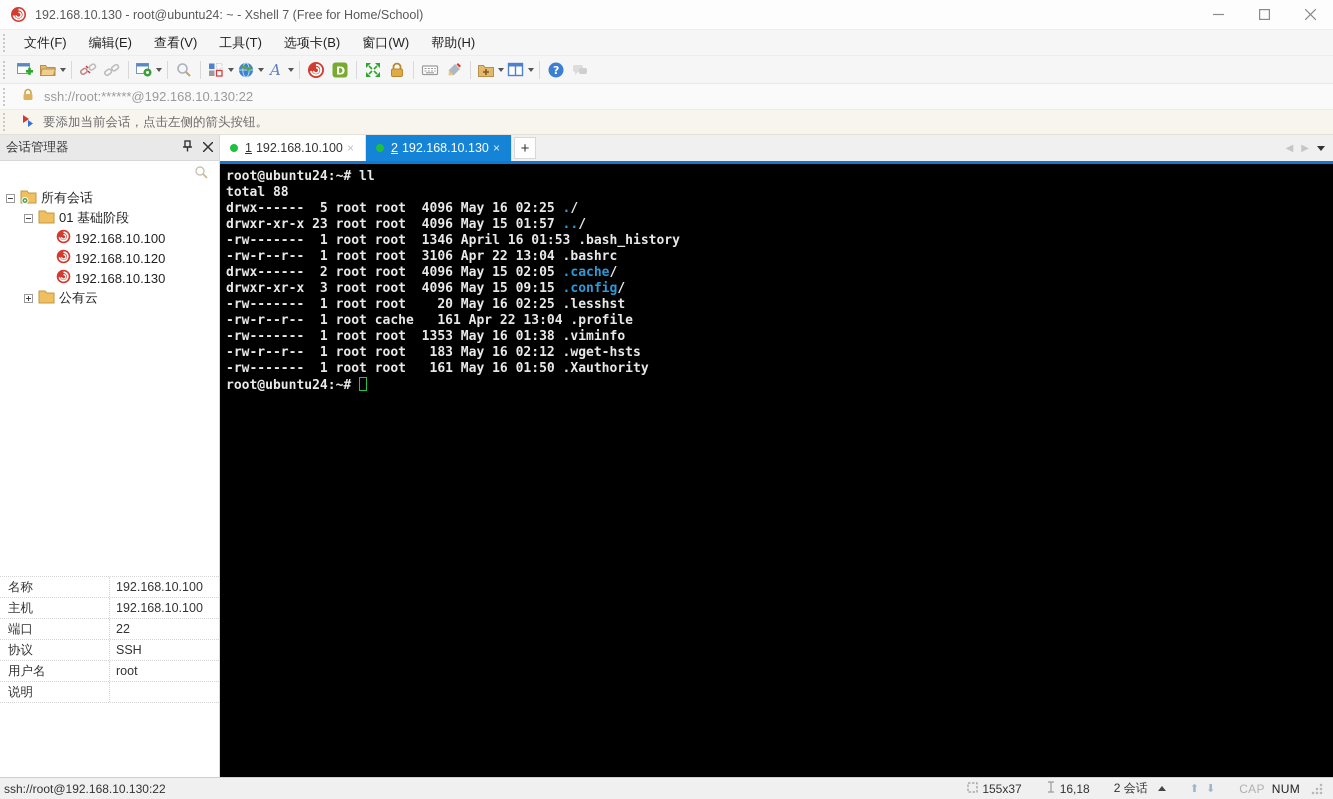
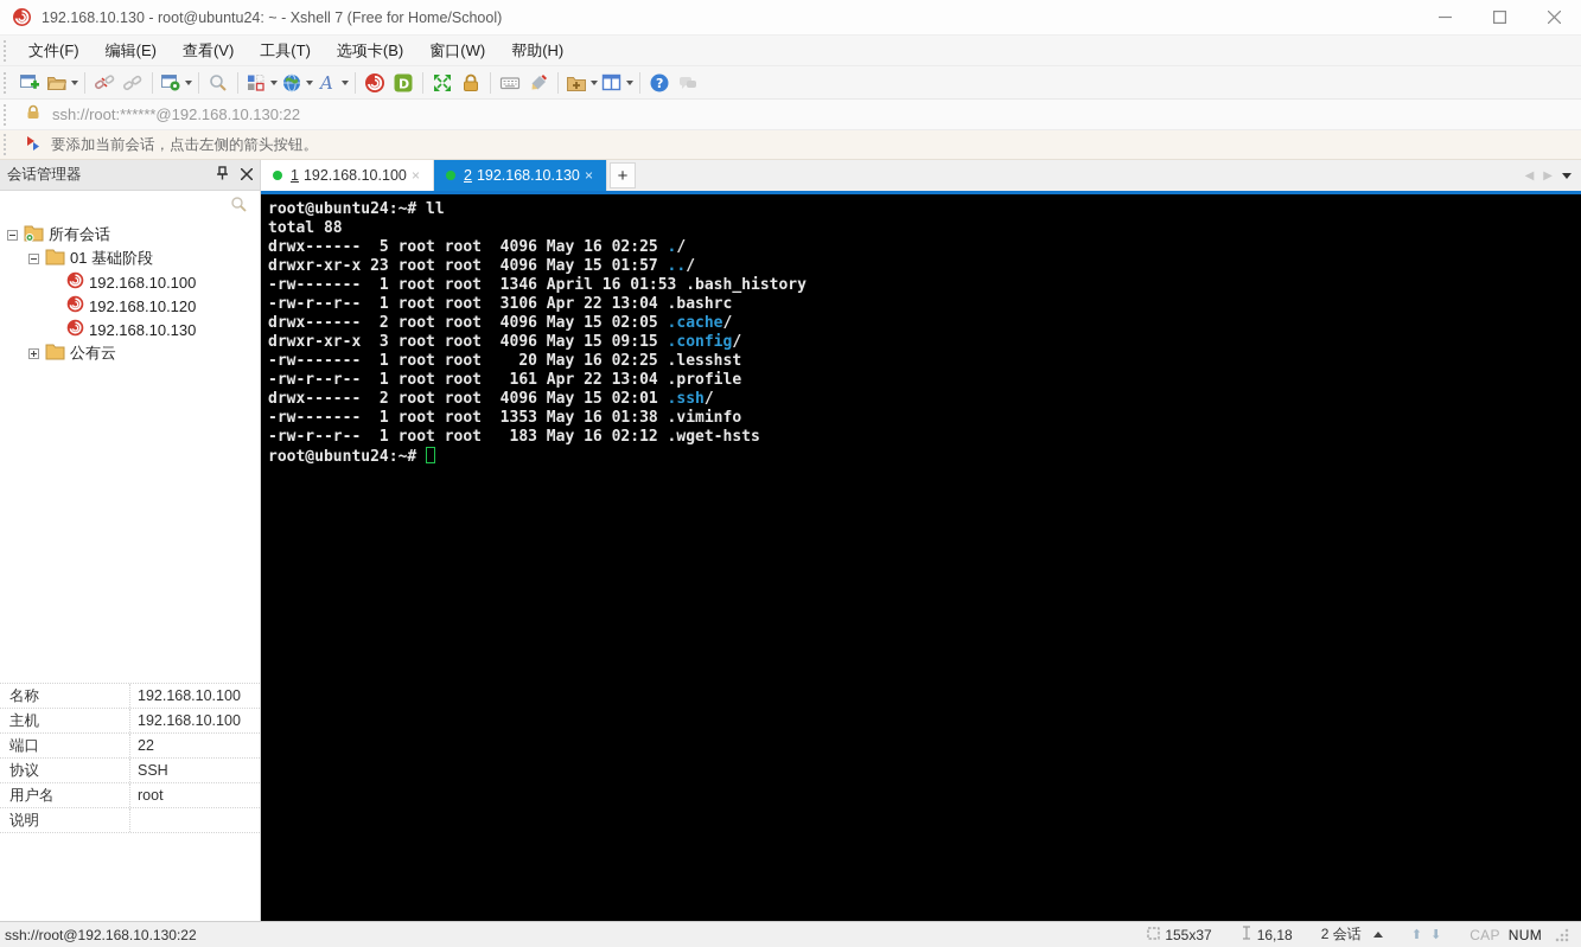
  192.168.10.130 - root@ubuntu24: ~ - Xshell 7 (Free for Home/School)
  文件(F)
  编辑(E)
  查看(V)
  工具(T)
  选项卡(B)
  窗口(W)
  帮助(H)
  A
  D
  ?
  ssh://root:******@192.168.10.130:22
  要添加当前会话，点击左侧的箭头按钮。
  会话管理器
  所有会话
  01 基础阶段
  192.168.10.100
  192.168.10.120
  192.168.10.130
  公有云
  名称
  192.168.10.100
  主机
  192.168.10.100
  端口
  22
  协议
  SSH
  用户名
  root
  说明
  1
  192.168.10.100
  ×
  2
  192.168.10.130
  ×
  +
  ◀
  ▶
  root@ubuntu24:~# ll
  total 88
  drwx------ 5 root root 4096 May 16 02:25 ./
  drwxr-xr-x 23 root root 4096 May 15 01:57 ../
  -rw------- 1 root root 1346 April 16 01:53 .bash_history
  -rw-r--r-- 1 root root 3106 Apr 22 13:04 .bashrc
  drwx------ 2 root root 4096 May 15 02:05 .cache/
  drwxr-xr-x 3 root root 4096 May 15 09:15 .config/
  -rw------- 1 root root 20 May 16 02:25 .lesshst
- -rw-r--r-- 1 root cache 161 Apr 22 13:04 .profile
+ -rw-r--r-- 1 root root 161 Apr 22 13:04 .profile
+ drwx------ 2 root root 4096 May 15 02:01 .ssh/
  -rw------- 1 root root 1353 May 16 01:38 .viminfo
  -rw-r--r-- 1 root root 183 May 16 02:12 .wget-hsts
- -rw------- 1 root root 161 May 16 01:50 .Xauthority
  root@ubuntu24:~#
  ssh://root@192.168.10.130:22
  155x37
  16,18
  2 会话
  ⬆
  ⬇
  CAP
  NUM
